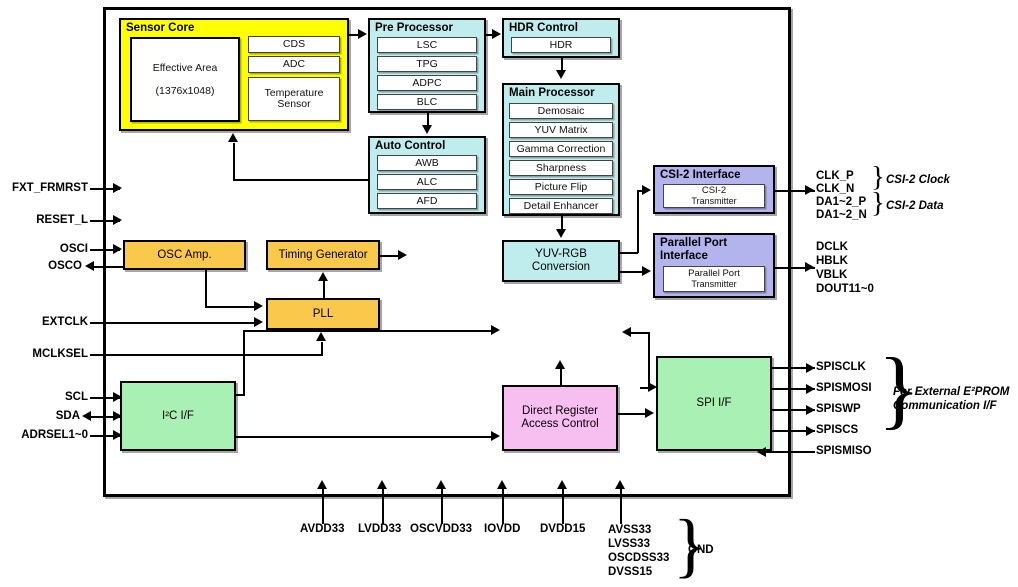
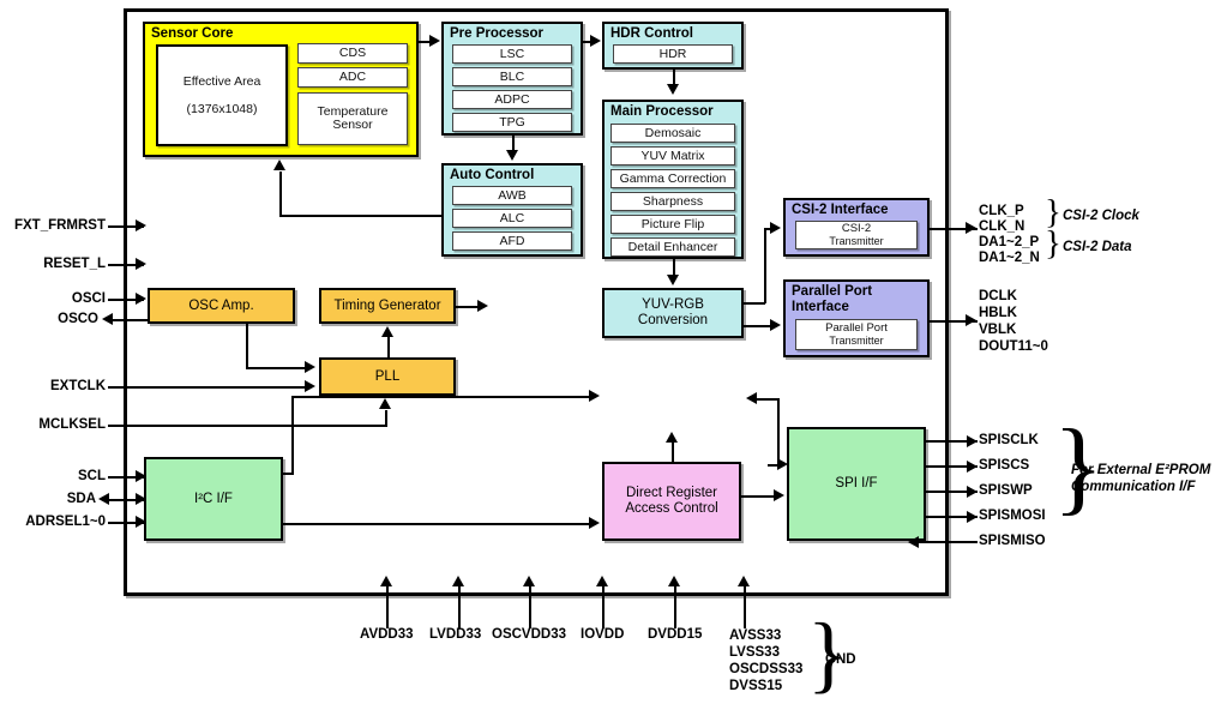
  Sensor Core
  Effective Area
  (1376x1048)
  CDS
  ADC
  Temperature
  Sensor
  Pre Processor
  LSC
- TPG
+ BLC
  ADPC
- BLC
+ TPG
  Auto Control
  AWB
  ALC
  AFD
  HDR Control
  HDR
  Main Processor
  Demosaic
  YUV Matrix
  Gamma Correction
  Sharpness
  Picture Flip
  Detail Enhancer
  YUV-RGB
  Conversion
  CSI-2 Interface
  CSI-2
  Transmitter
  Parallel Port
  Interface
  Parallel Port
  Transmitter
  OSC Amp.
  Timing Generator
  PLL
  I²C I/F
  Direct Register
  Access Control
  SPI I/F
  FXT_FRMRST
  RESET_L
  OSCI
  OSCO
  EXTCLK
  MCLKSEL
  SCL
  SDA
  ADRSEL1~0
  CLK_P
  CLK_N
  DA1~2_P
  DA1~2_N
  }
  CSI-2 Clock
  }
  CSI-2 Data
  DCLK
  HBLK
  VBLK
  DOUT11~0
  SPISCLK
- SPISMOSI
+ SPISCS
  SPISWP
- SPISCS
+ SPISMOSI
  SPISMISO
  }
  For External E²PROM
  Communication I/F
  AVDD33
  LVDD33
  OSCVDD33
  IOVDD
  DVDD15
  AVSS33
  LVSS33
  OSCDSS33
  DVSS15
  }
  GND
